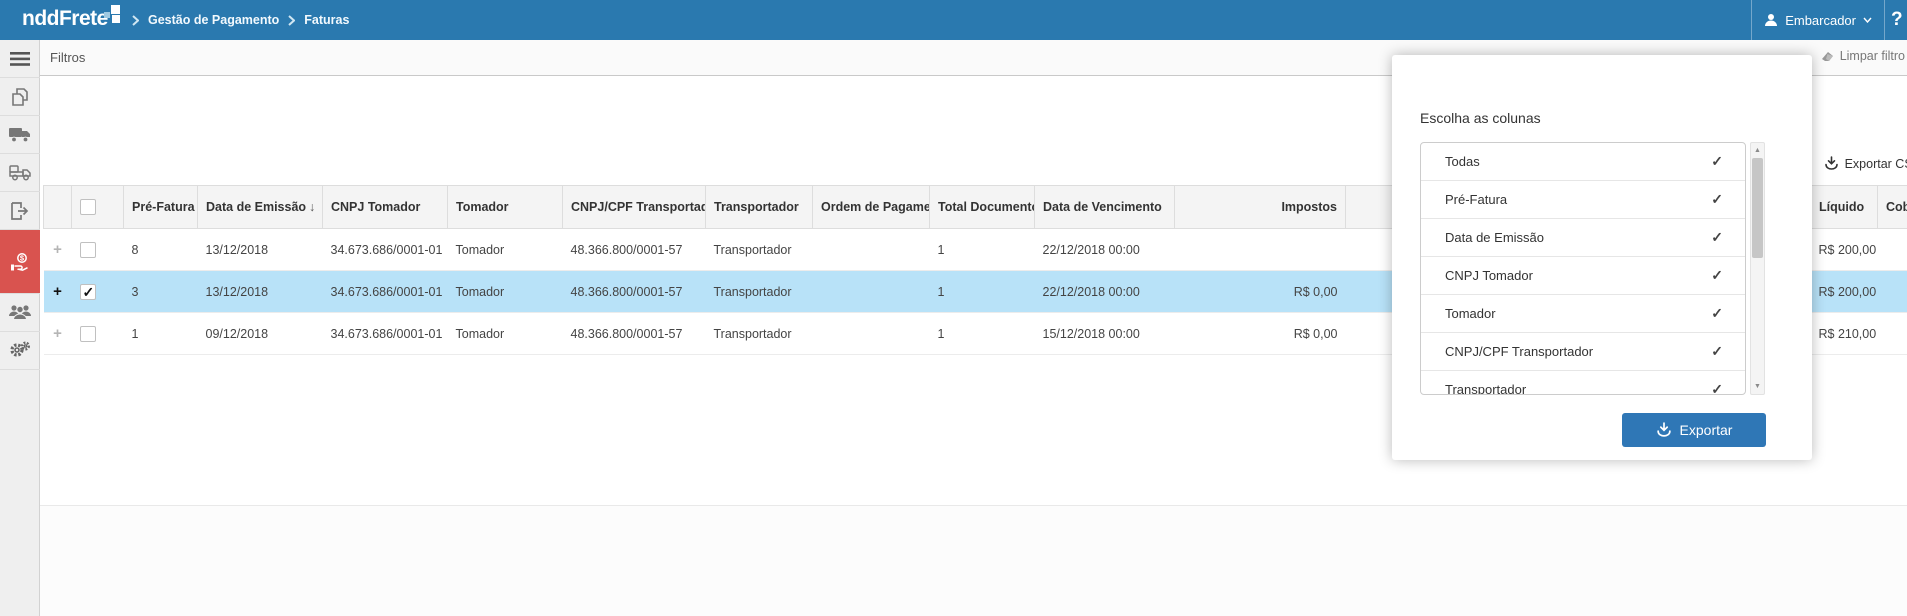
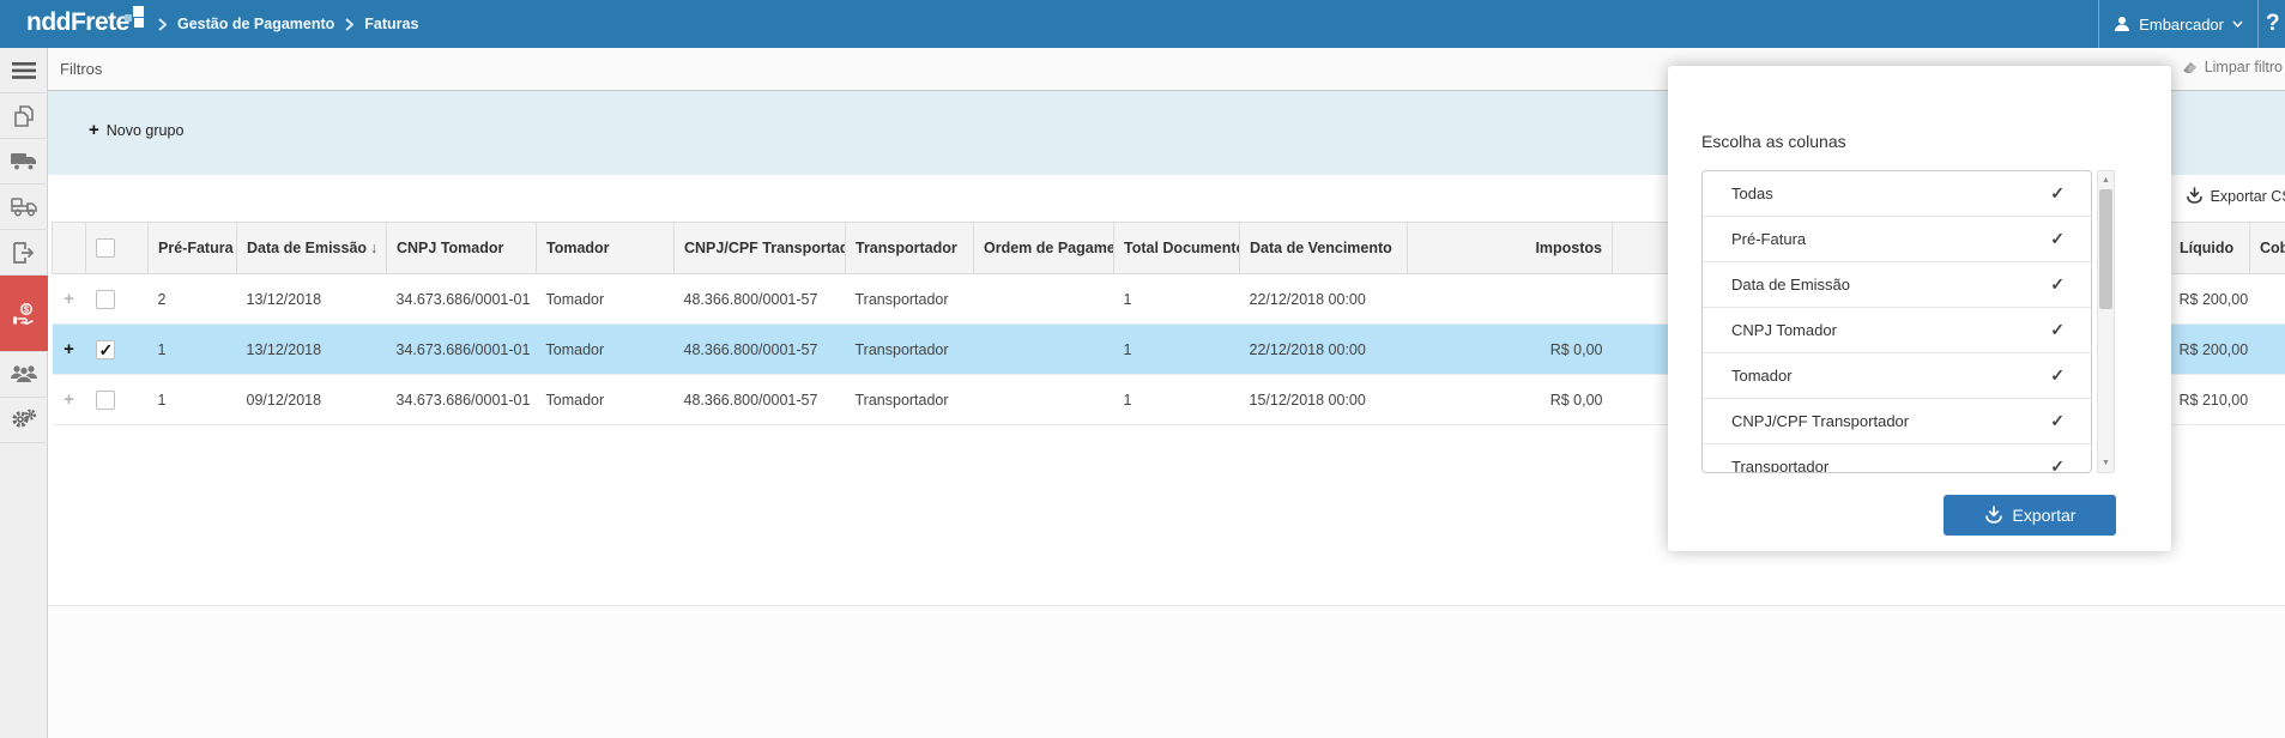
  nddFrete
  Gestão de Pagamento
  Faturas
  Embarcador
  ?
  $
  Filtros
  Limpar filtro
+ +
+ Novo grupo
  Exportar C
  		Pré-Fatura	Data de Emissão ↓	CNPJ Tomador	Tomador	CNPJ/CPF Transportad	Transportador	Ordem de Pagame	Total Document	Data de Vencimento	Impostos		Líquido	Cob
- +		8	13/12/2018	34.673.686/0001-01	Tomador	48.366.800/0001-57	Transportador		1	22/12/2018 00:00			R$ 200,00
+ +		2	13/12/2018	34.673.686/0001-01	Tomador	48.366.800/0001-57	Transportador		1	22/12/2018 00:00			R$ 200,00
- +		3	13/12/2018	34.673.686/0001-01	Tomador	48.366.800/0001-57	Transportador		1	22/12/2018 00:00	R$ 0,00		R$ 200,00
+ +		1	13/12/2018	34.673.686/0001-01	Tomador	48.366.800/0001-57	Transportador		1	22/12/2018 00:00	R$ 0,00		R$ 200,00
  +		1	09/12/2018	34.673.686/0001-01	Tomador	48.366.800/0001-57	Transportador		1	15/12/2018 00:00	R$ 0,00		R$ 210,00
  Escolha as colunas
  Todas
  ✓
  Pré-Fatura
  ✓
  Data de Emissão
  ✓
  CNPJ Tomador
  ✓
  Tomador
  ✓
  CNPJ/CPF Transportador
  ✓
  Transportador
  ✓
  Exportar
